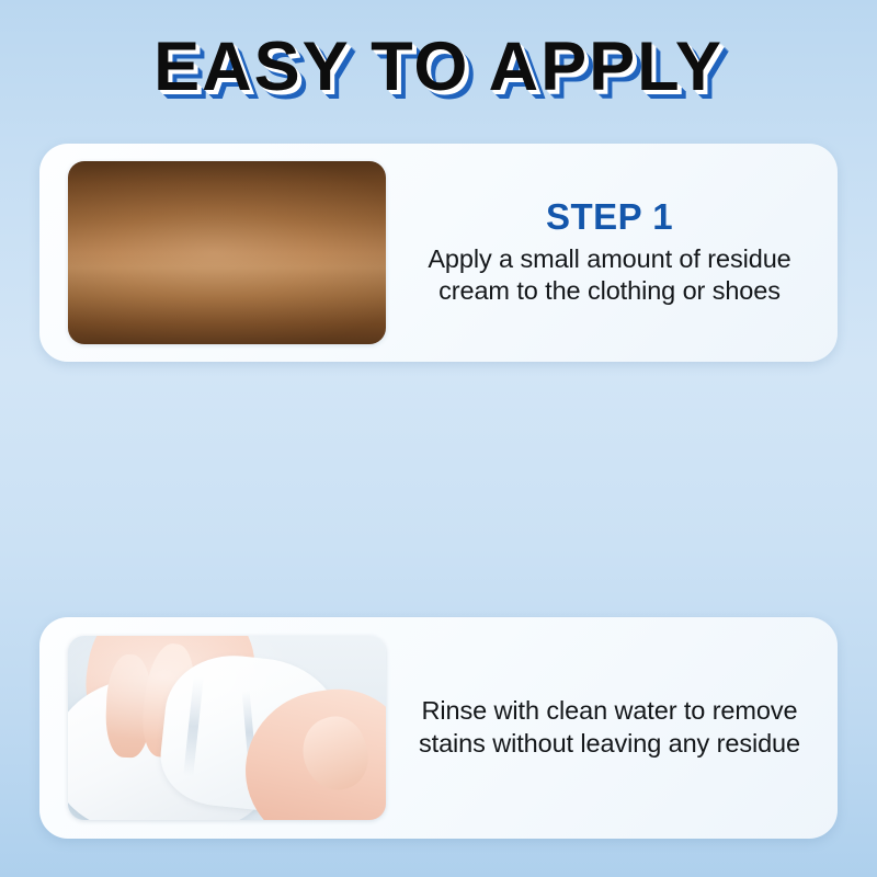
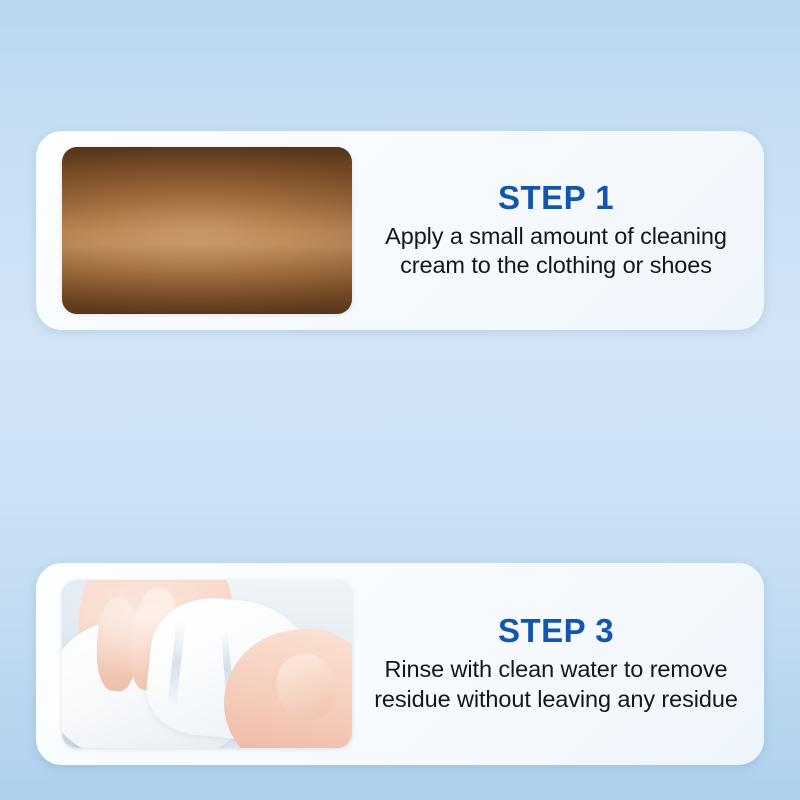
- EASY TO APPLY
  STEP 1
- Apply a small amount of residue cream to the clothing or shoes
+ Apply a small amount of cleaning cream to the clothing or shoes
+ STEP 3
- Rinse with clean water to remove stains without leaving any residue
+ Rinse with clean water to remove residue without leaving any residue
